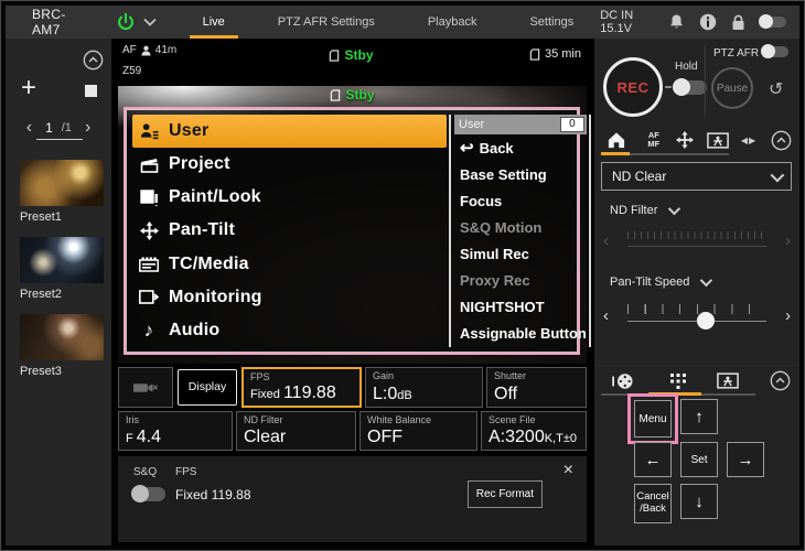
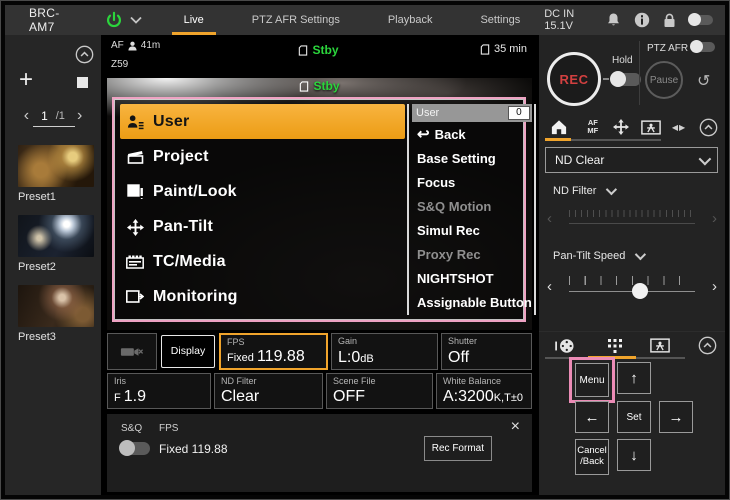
  BRC-AM7
  Live
  PTZ AFR Settings
  Playback
  Settings
  DC IN 15.1V
  +
  ‹
  1
  /1
  ›
  Preset1
  Preset2
  Preset3
  AF
  41m
  Z59
  Stby
  35 min
  Stby
  User
  Project
  Paint/Look
  Pan-Tilt
  TC/Media
  Monitoring
- ♪
- Audio
  User
  0
  ↩
  Back
  Base Setting
  Focus
  S&Q Motion
  Simul Rec
  Proxy Rec
  NIGHTSHOT
  Assignable Button
  Display
  FPS
  Fixed 119.88
  Gain
  L:0dB
  Shutter
  Off
  Iris
- F 4.4
+ F 1.9
  ND Filter
  Clear
- White Balance
+ Scene File
  OFF
- Scene File
+ White Balance
  A:3200K,T±0
  S&Q
  FPS
  Fixed 119.88
  ×
  Rec Format
  REC
  Hold
  PTZ AFR
  Pause
  ↺
  AF
  MF
  ◀▶
  ND Clear
  ND Filter
  ‹
  ›
  Pan-Tilt Speed
  ‹
  ›
  Menu
  ↑
  ←
  Set
  →
  Cancel
  /Back
  ↓
